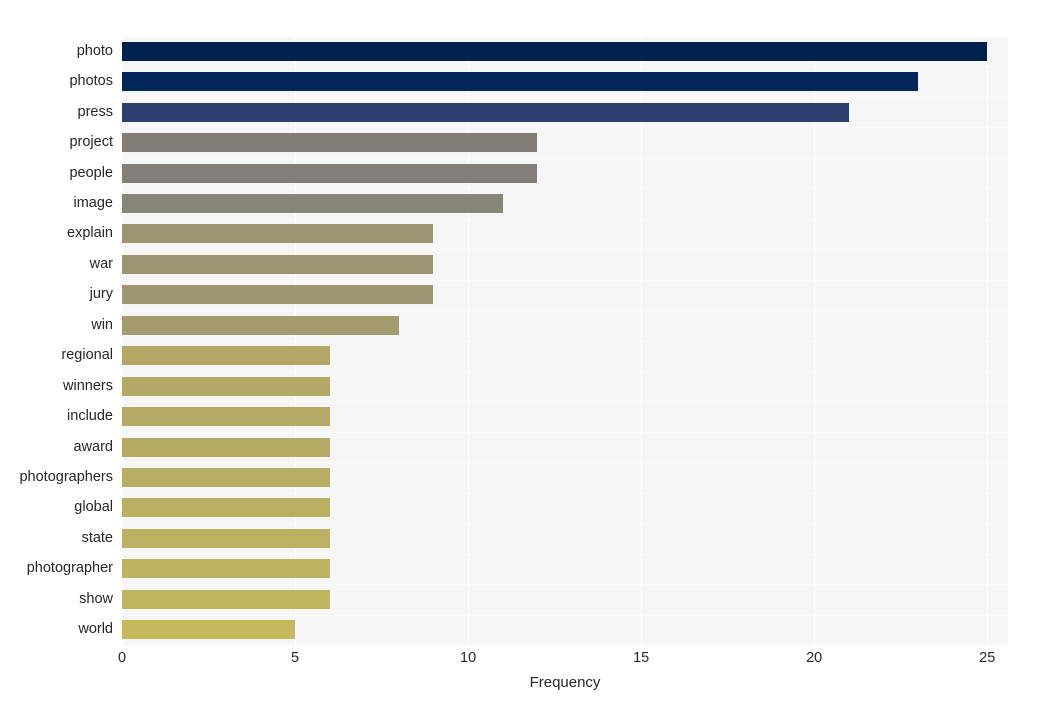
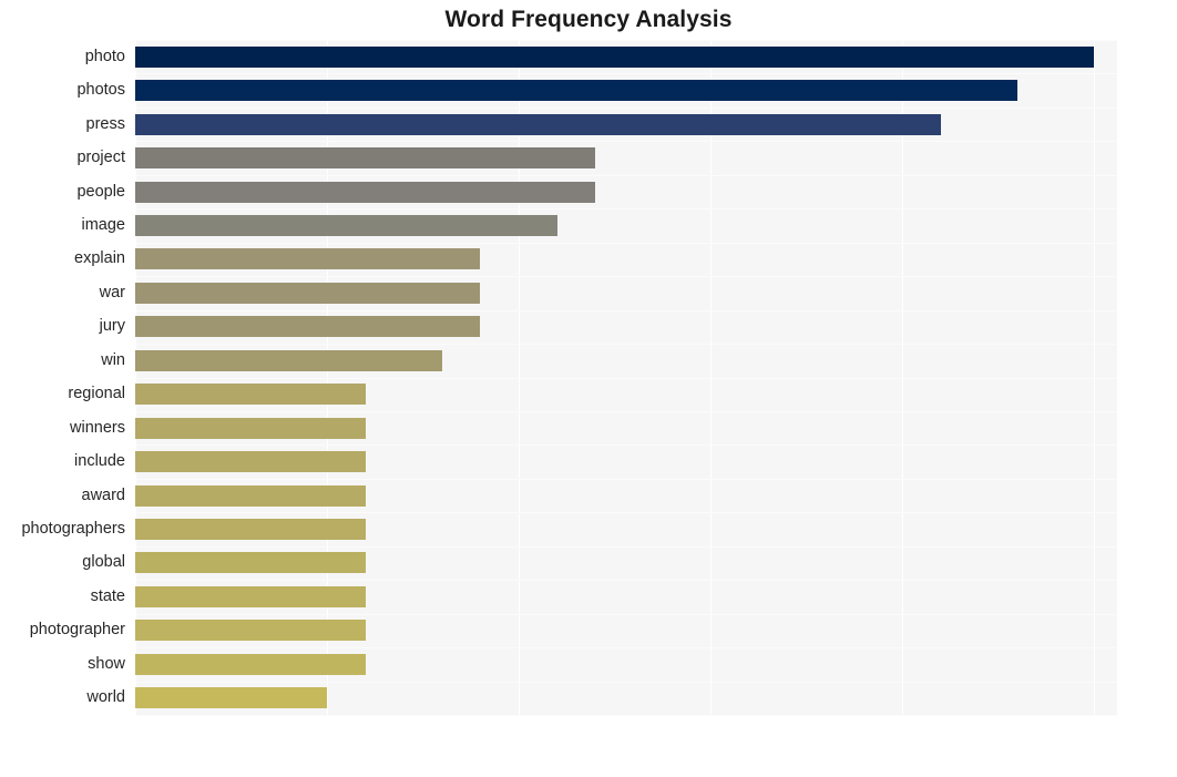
+ Word Frequency Analysis
  photo
  photos
  press
  project
  people
  image
  explain
  war
  jury
  win
  regional
  winners
  include
  award
  photographers
  global
  state
  photographer
  show
  world
- 0
- 5
- 10
- 15
- 20
- 25
- Frequency
